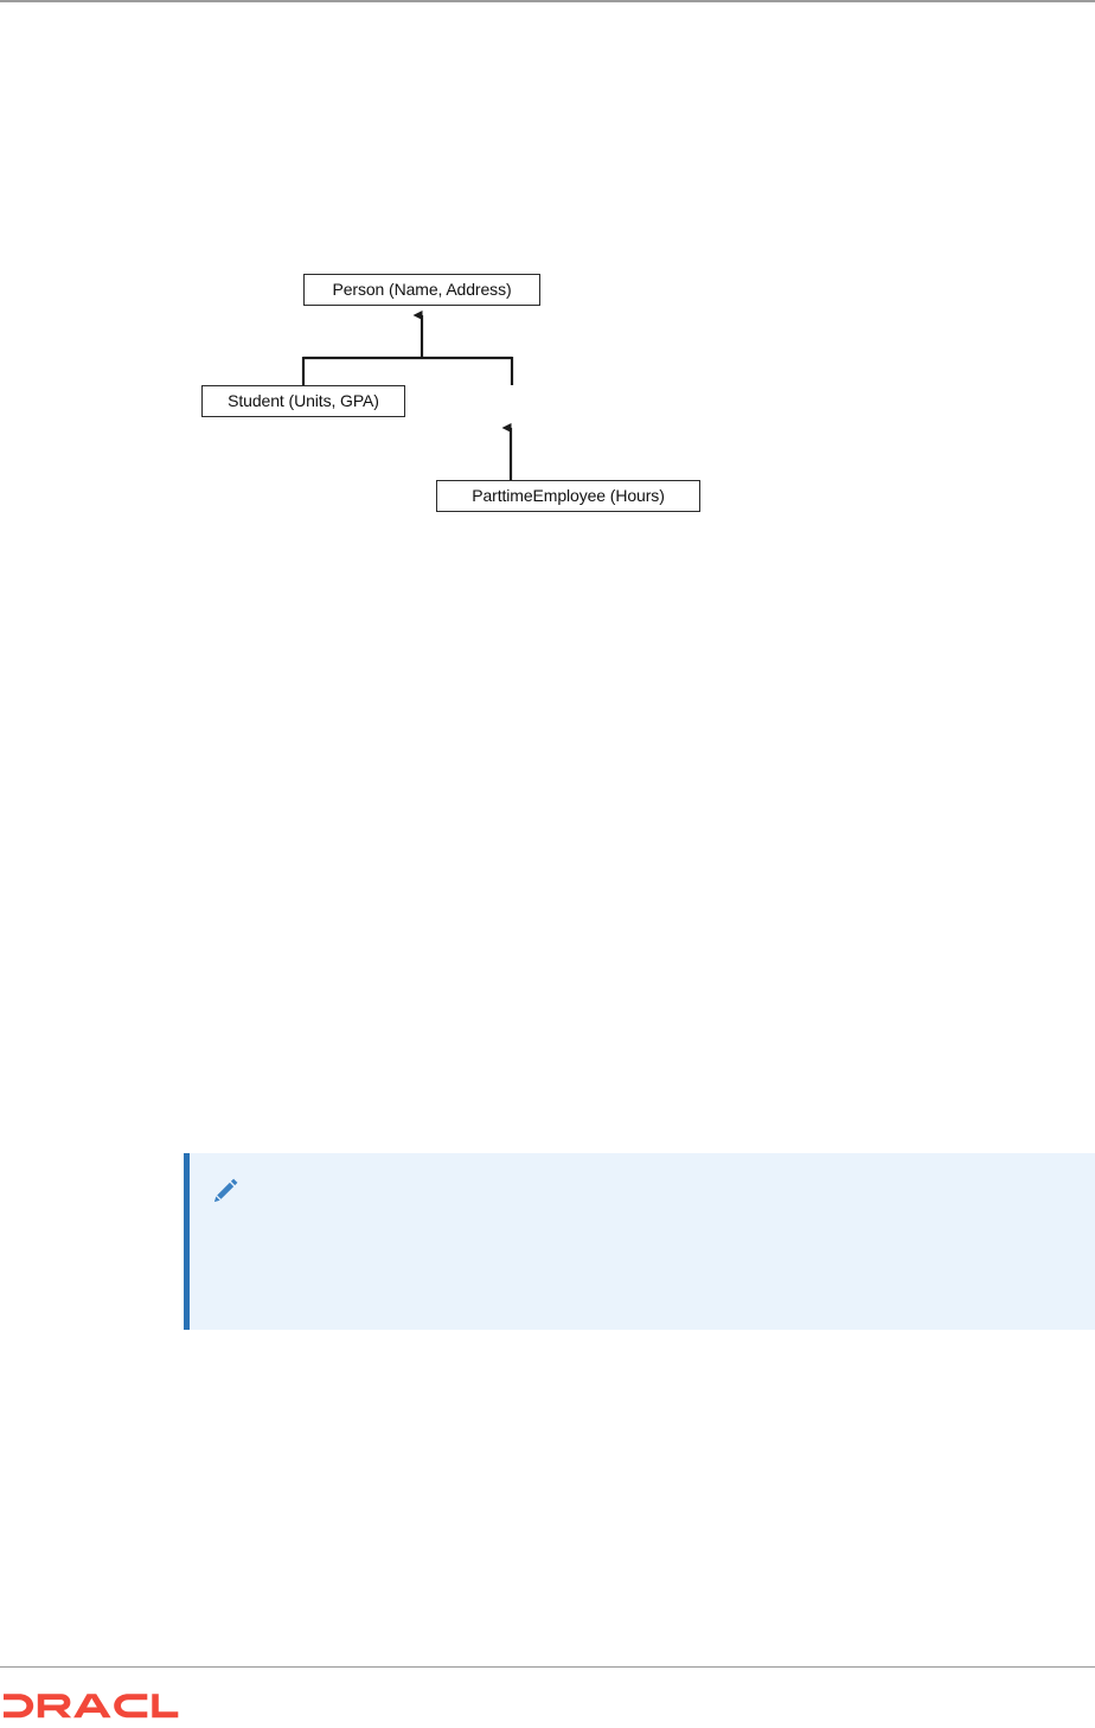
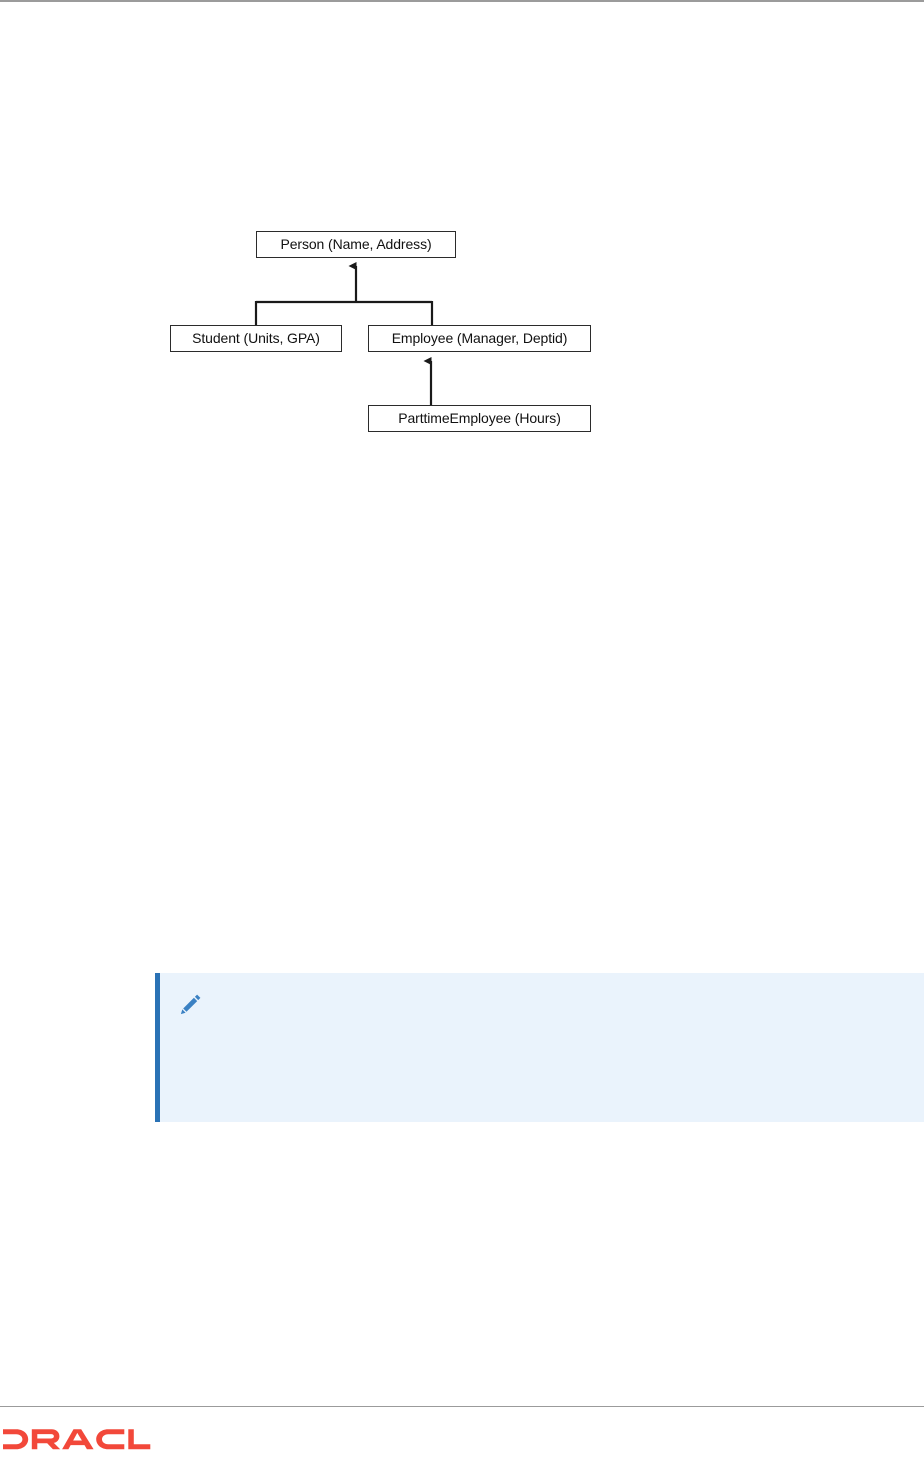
  Person (Name, Address)
  Student (Units, GPA)
+ Employee (Manager, Deptid)
  ParttimeEmployee (Hours)
